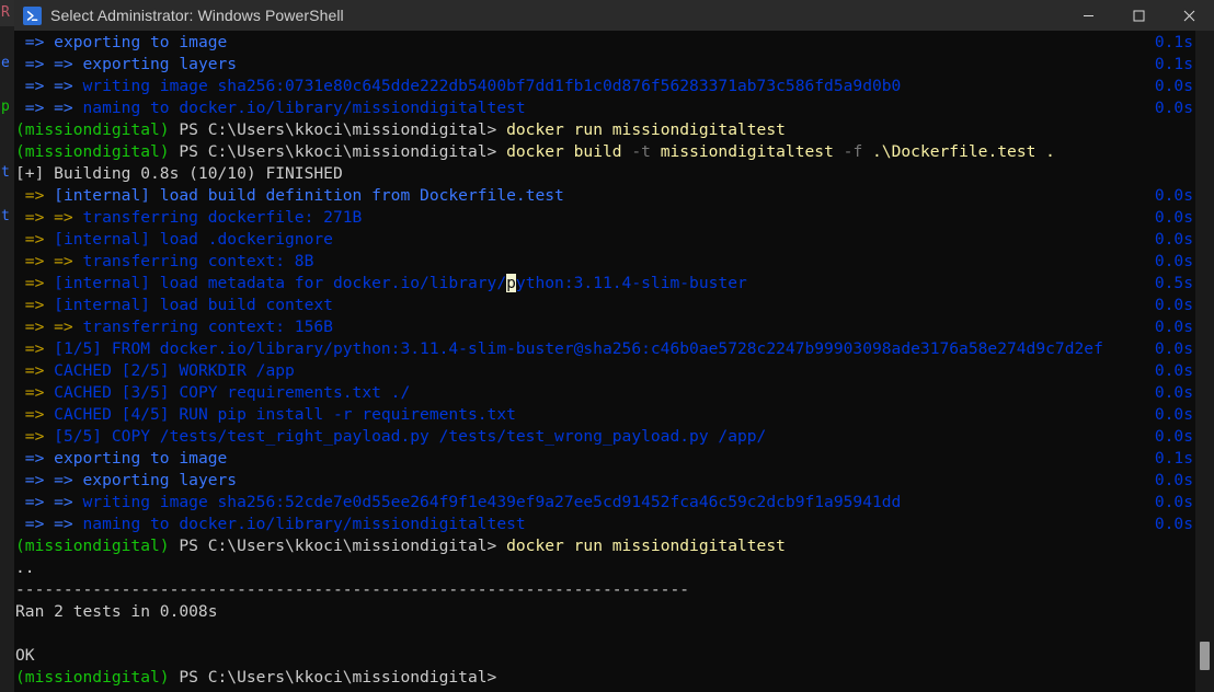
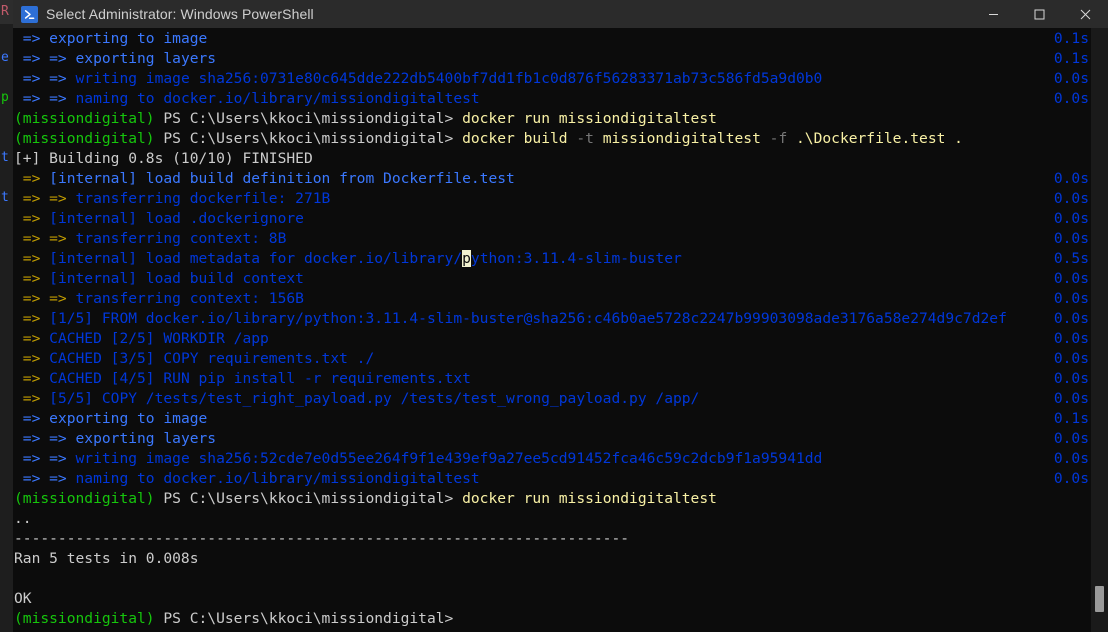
  R
  e
  p
  t
  t
  Select Administrator: Windows PowerShell
  => exporting to image
  0.1s
  => => exporting layers
  0.1s
  => => writing image sha256:0731e80c645dde222db5400bf7dd1fb1c0d876f56283371ab73c586fd5a9d0b0
  0.0s
  => => naming to docker.io/library/missiondigitaltest
  0.0s
  (missiondigital) PS C:\Users\kkoci\missiondigital> docker run missiondigitaltest
  (missiondigital) PS C:\Users\kkoci\missiondigital> docker build -t missiondigitaltest -f .\Dockerfile.test .
  [+] Building 0.8s (10/10) FINISHED
  => [internal] load build definition from Dockerfile.test
  0.0s
  => => transferring dockerfile: 271B
  0.0s
  => [internal] load .dockerignore
  0.0s
  => => transferring context: 8B
  0.0s
  => [internal] load metadata for docker.io/library/python:3.11.4-slim-buster
  0.5s
  => [internal] load build context
  0.0s
  => => transferring context: 156B
  0.0s
  => [1/5] FROM docker.io/library/python:3.11.4-slim-buster@sha256:c46b0ae5728c2247b99903098ade3176a58e274d9c7d2ef
  0.0s
  => CACHED [2/5] WORKDIR /app
  0.0s
  => CACHED [3/5] COPY requirements.txt ./
  0.0s
  => CACHED [4/5] RUN pip install -r requirements.txt
  0.0s
  => [5/5] COPY /tests/test_right_payload.py /tests/test_wrong_payload.py /app/
  0.0s
  => exporting to image
  0.1s
  => => exporting layers
  0.0s
  => => writing image sha256:52cde7e0d55ee264f9f1e439ef9a27ee5cd91452fca46c59c2dcb9f1a95941dd
  0.0s
  => => naming to docker.io/library/missiondigitaltest
  0.0s
  (missiondigital) PS C:\Users\kkoci\missiondigital> docker run missiondigitaltest
  ..
  ----------------------------------------------------------------------
- Ran 2 tests in 0.008s
+ Ran 5 tests in 0.008s
  OK
  (missiondigital) PS C:\Users\kkoci\missiondigital>
